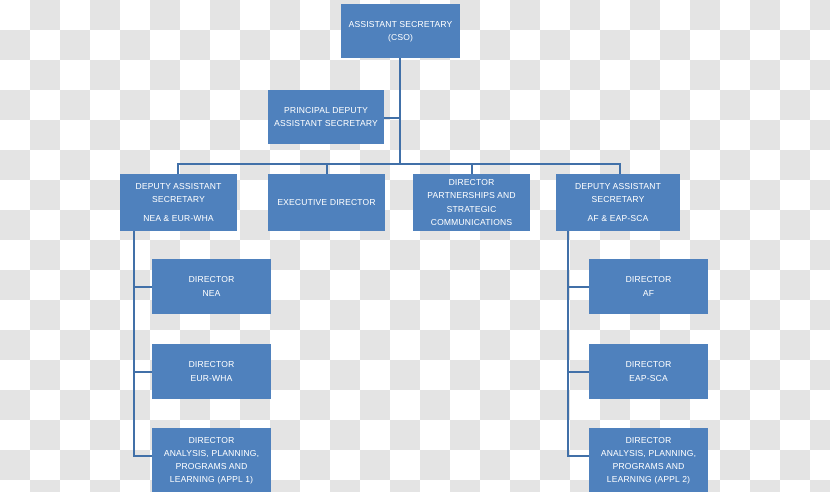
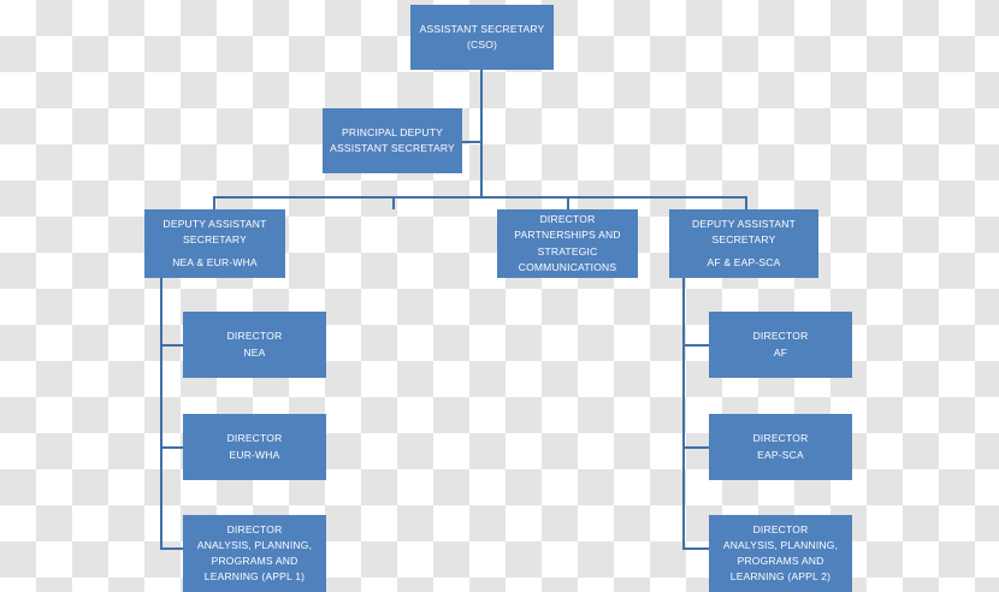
  ASSISTANT SECRETARY
  (CSO)
  PRINCIPAL DEPUTY
  ASSISTANT SECRETARY
  DEPUTY ASSISTANT
  SECRETARY
  NEA & EUR-WHA
- EXECUTIVE DIRECTOR
  DIRECTOR
  PARTNERSHIPS AND
  STRATEGIC
  COMMUNICATIONS
  DEPUTY ASSISTANT
  SECRETARY
  AF & EAP-SCA
  DIRECTOR
  NEA
  DIRECTOR
  EUR-WHA
  DIRECTOR
  ANALYSIS, PLANNING,
  PROGRAMS AND
  LEARNING (APPL 1)
  DIRECTOR
  AF
  DIRECTOR
  EAP-SCA
  DIRECTOR
  ANALYSIS, PLANNING,
  PROGRAMS AND
  LEARNING (APPL 2)
